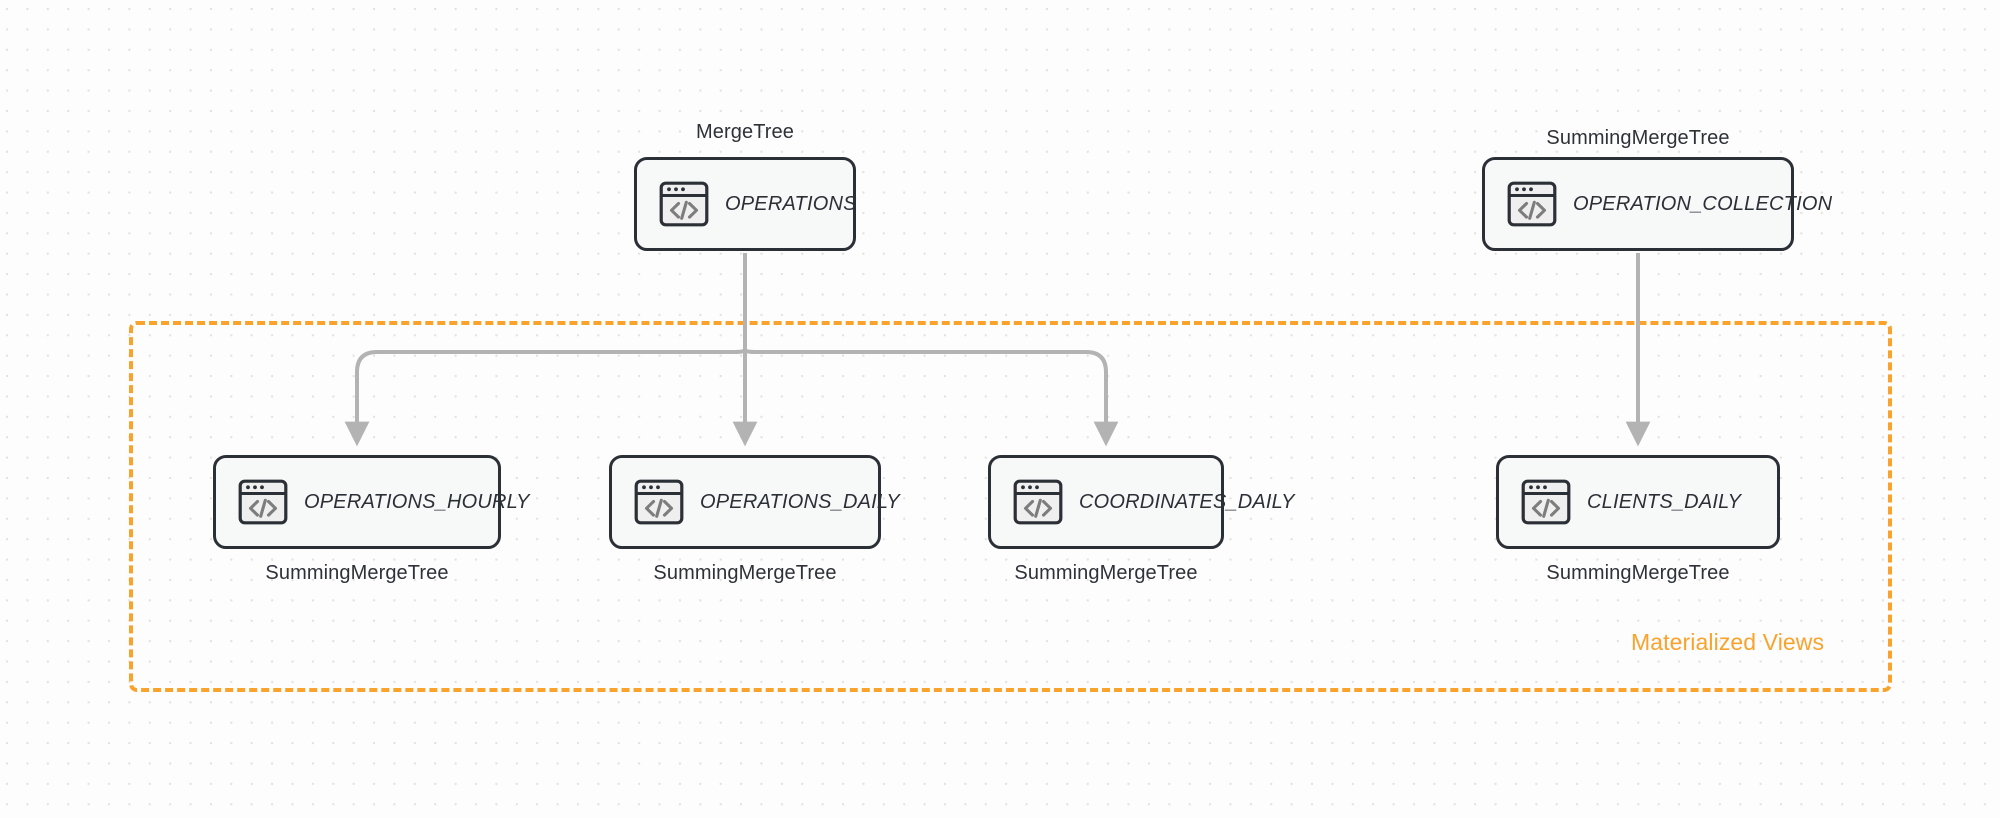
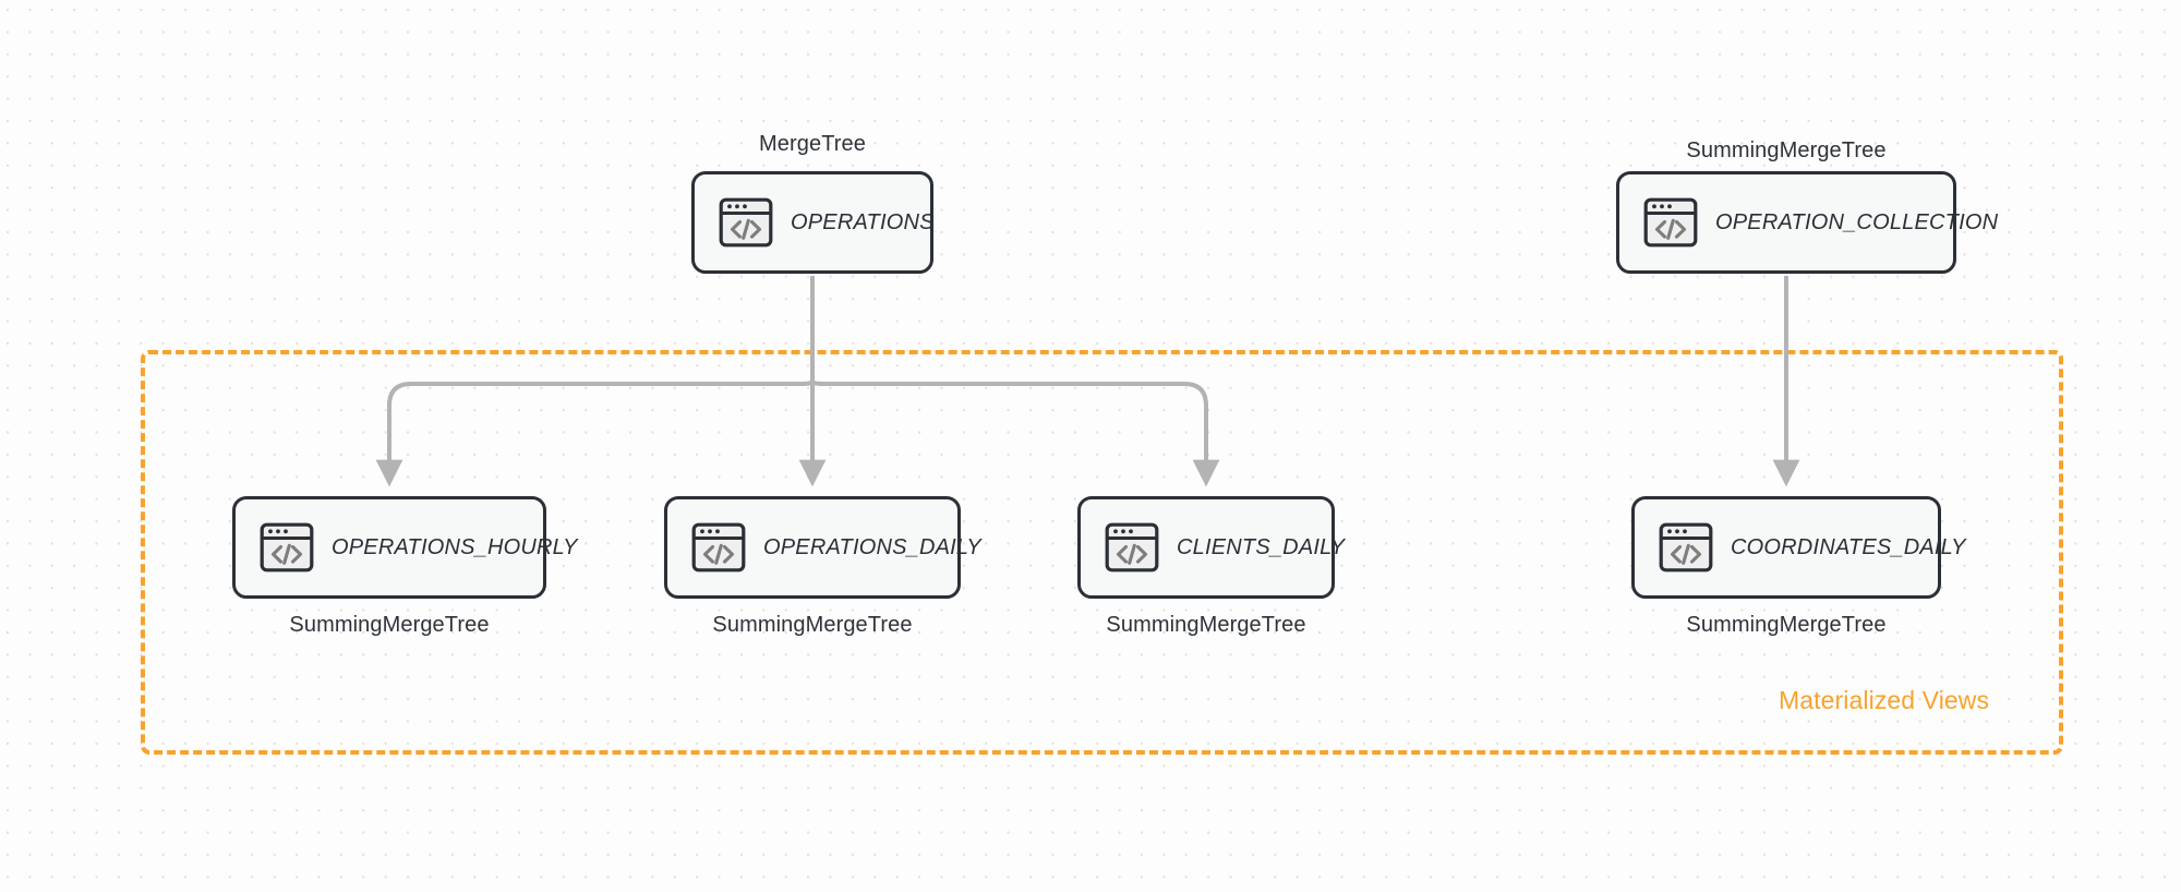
  Materialized Views
  MergeTree
  OPERATIONS
  SummingMergeTree
  OPERATION_COLLECTION
  OPERATIONS_HOURLY
  SummingMergeTree
  OPERATIONS_DAILY
  SummingMergeTree
- COORDINATES_DAILY
+ CLIENTS_DAILY
  SummingMergeTree
- CLIENTS_DAILY
+ COORDINATES_DAILY
  SummingMergeTree
